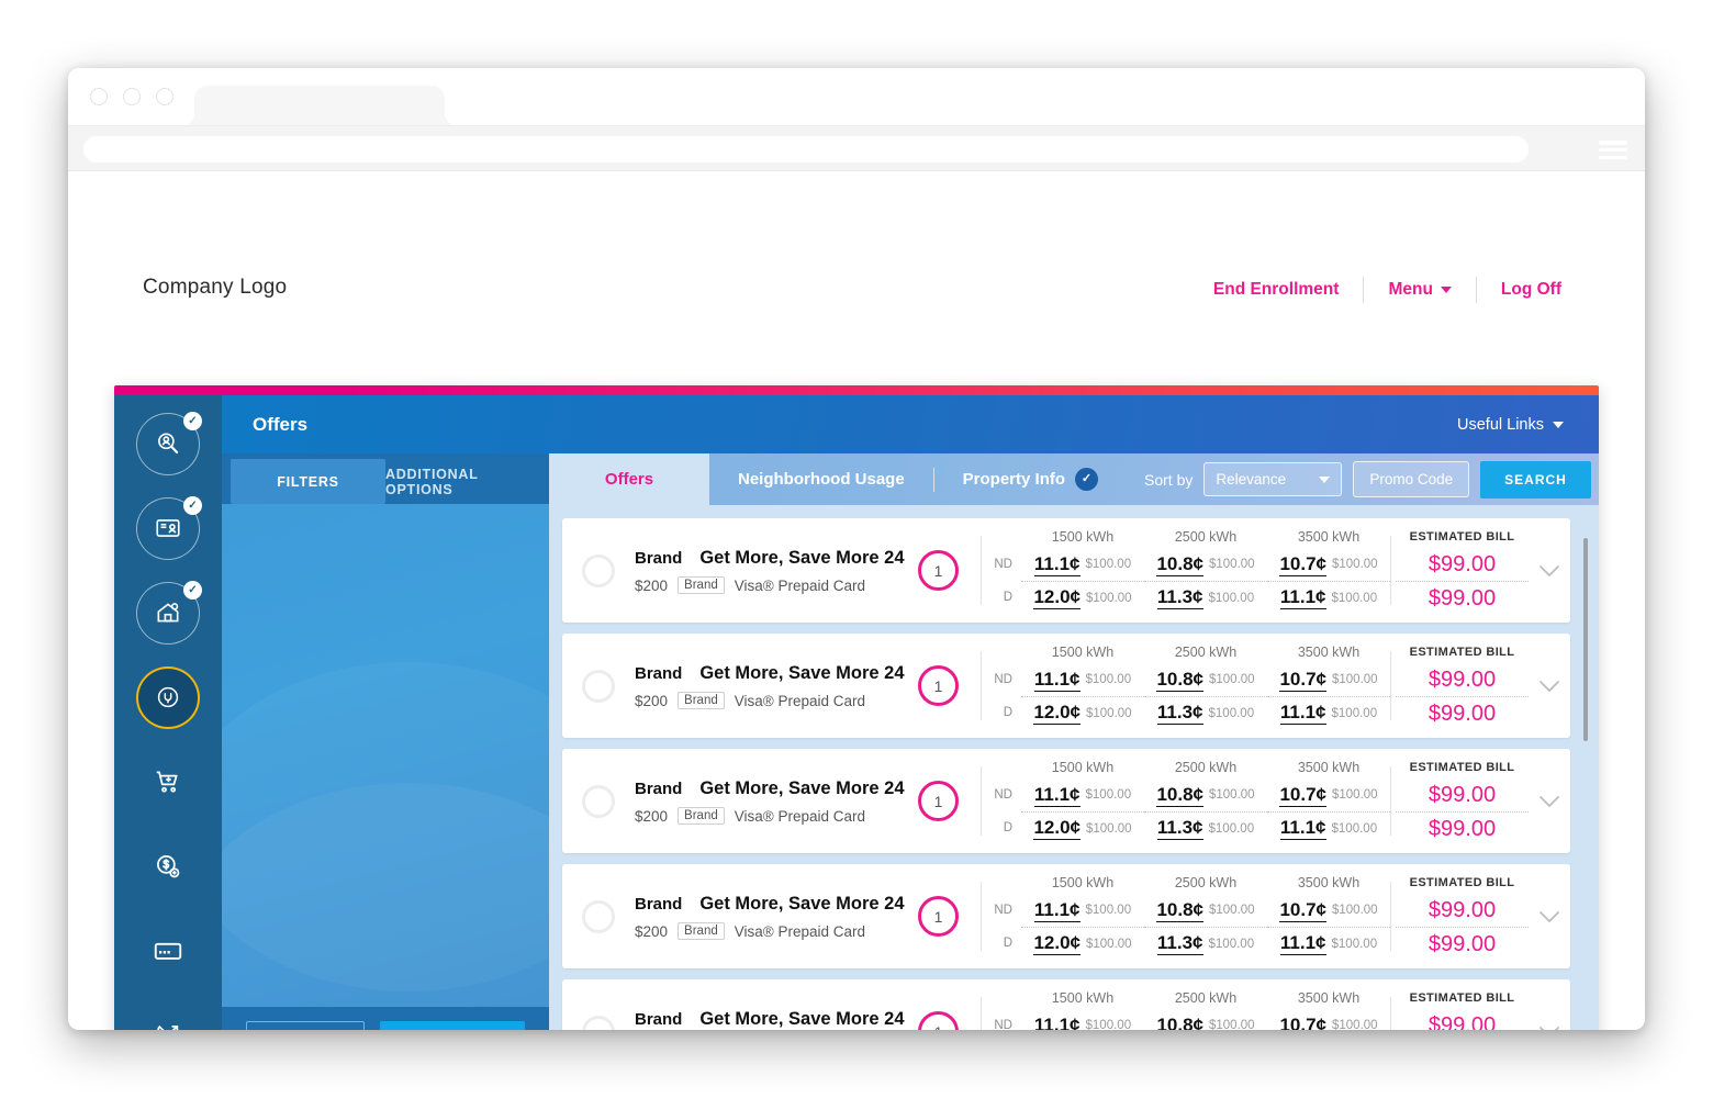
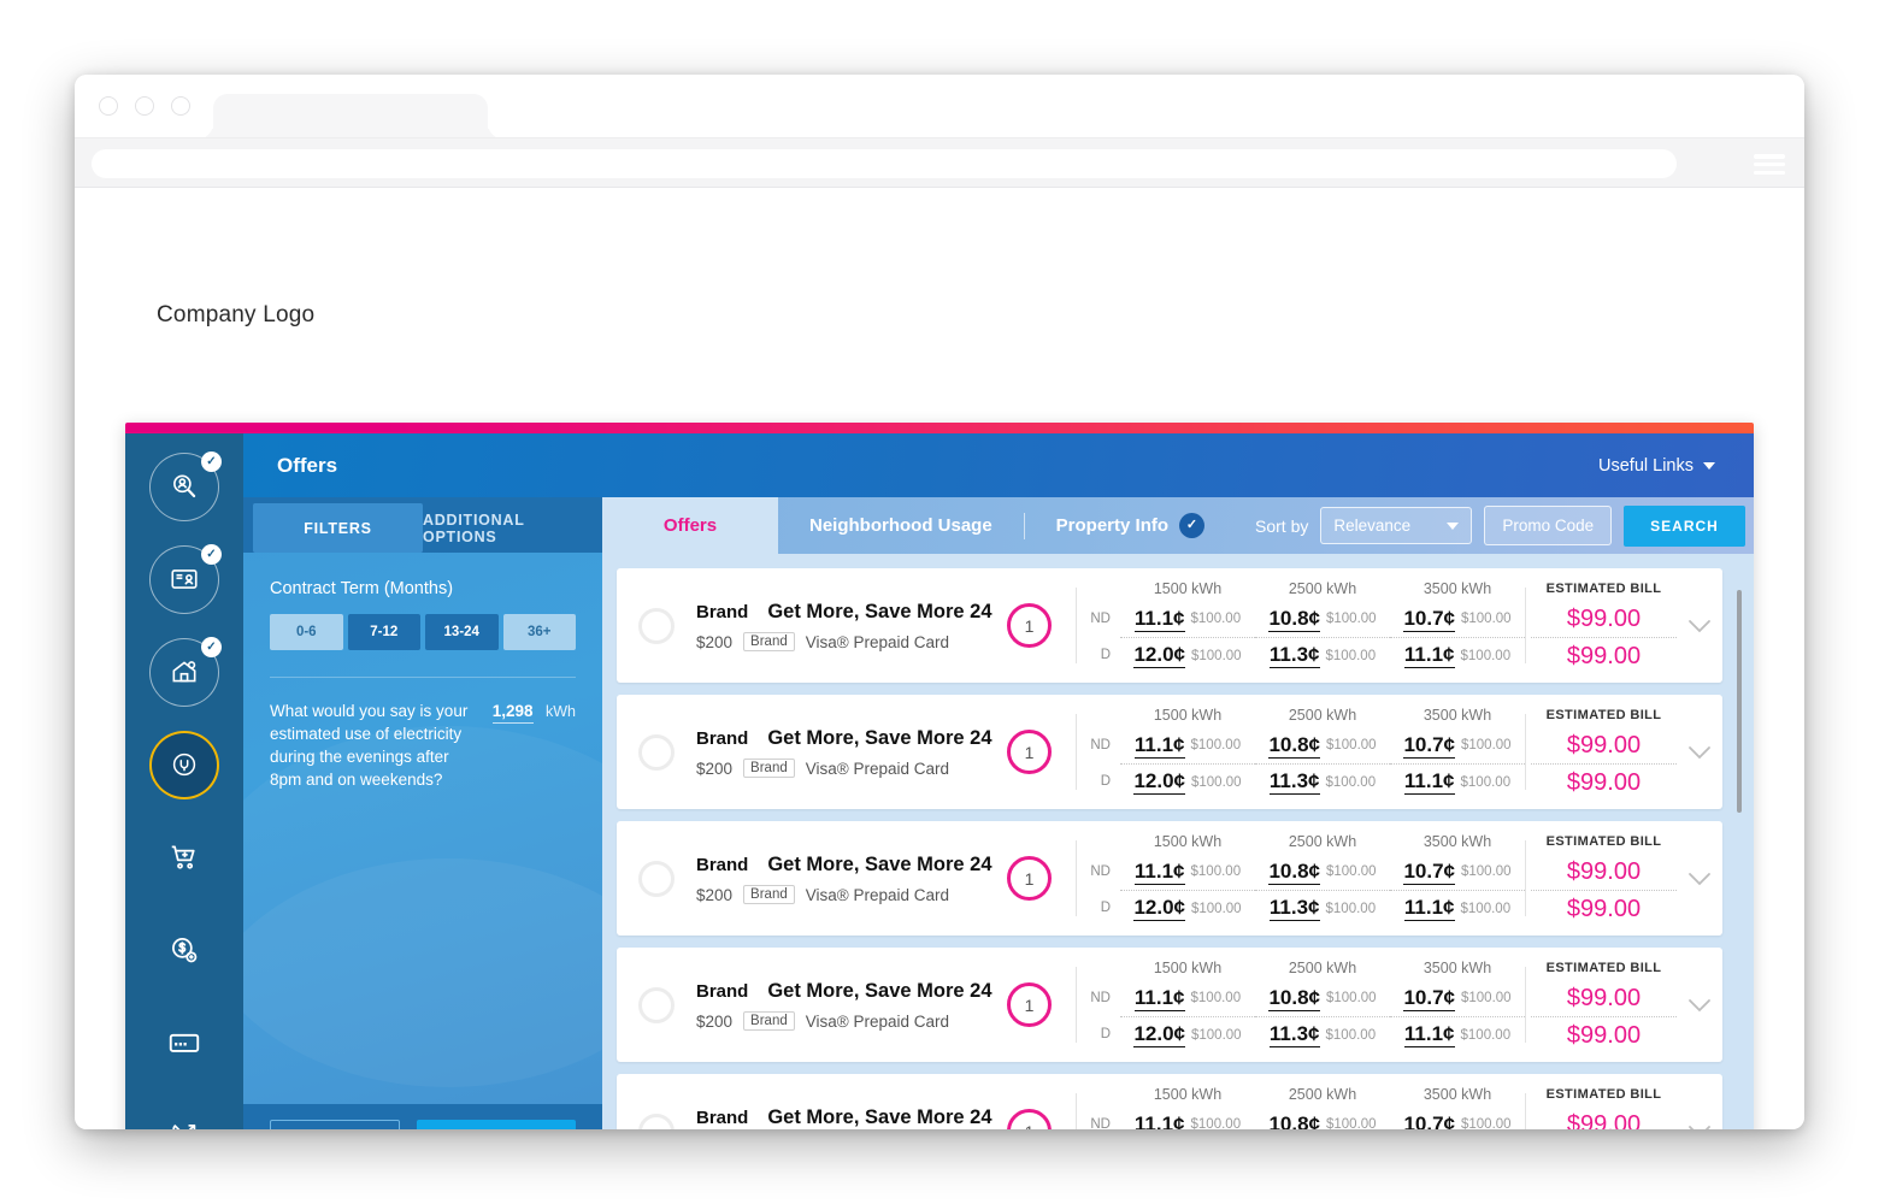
  Company Logo
- End Enrollment
- Menu
- Log Off
  ✓
  ✓
  ✓
  Offers
  Useful Links
  FILTERS
  ADDITIONAL OPTIONS
+ Contract Term (Months)
+ 0-6
+ 7-12
+ 13-24
+ 36+
+ What would you say is your estimated use of electricity during the evenings after 8pm and on weekends?
+ 1,298 kWh
  Offers
  Neighborhood Usage
  Property Info
  ✓
  Sort by
  Relevance
  Promo Code
  SEARCH
  Brand
  Get More, Save More 24
  $200
  Brand
  Visa® Prepaid Card
  1
  ND
  D
  1500 kWh
  11.1¢
  $100.00
  12.0¢
  $100.00
  2500 kWh
  10.8¢
  $100.00
  11.3¢
  $100.00
  3500 kWh
  10.7¢
  $100.00
  11.1¢
  $100.00
  ESTIMATED BILL
  $99.00
  $99.00
  Brand
  Get More, Save More 24
  $200
  Brand
  Visa® Prepaid Card
  1
  ND
  D
  1500 kWh
  11.1¢
  $100.00
  12.0¢
  $100.00
  2500 kWh
  10.8¢
  $100.00
  11.3¢
  $100.00
  3500 kWh
  10.7¢
  $100.00
  11.1¢
  $100.00
  ESTIMATED BILL
  $99.00
  $99.00
  Brand
  Get More, Save More 24
  $200
  Brand
  Visa® Prepaid Card
  1
  ND
  D
  1500 kWh
  11.1¢
  $100.00
  12.0¢
  $100.00
  2500 kWh
  10.8¢
  $100.00
  11.3¢
  $100.00
  3500 kWh
  10.7¢
  $100.00
  11.1¢
  $100.00
  ESTIMATED BILL
  $99.00
  $99.00
  Brand
  Get More, Save More 24
  $200
  Brand
  Visa® Prepaid Card
  1
  ND
  D
  1500 kWh
  11.1¢
  $100.00
  12.0¢
  $100.00
  2500 kWh
  10.8¢
  $100.00
  11.3¢
  $100.00
  3500 kWh
  10.7¢
  $100.00
  11.1¢
  $100.00
  ESTIMATED BILL
  $99.00
  $99.00
  Brand
  Get More, Save More 24
  ND
  1500 kWh
  11.1¢
  $100.00
  2500 kWh
  10.8¢
  $100.00
  3500 kWh
  10.7¢
  $100.00
  ESTIMATED BILL
  $99.00
